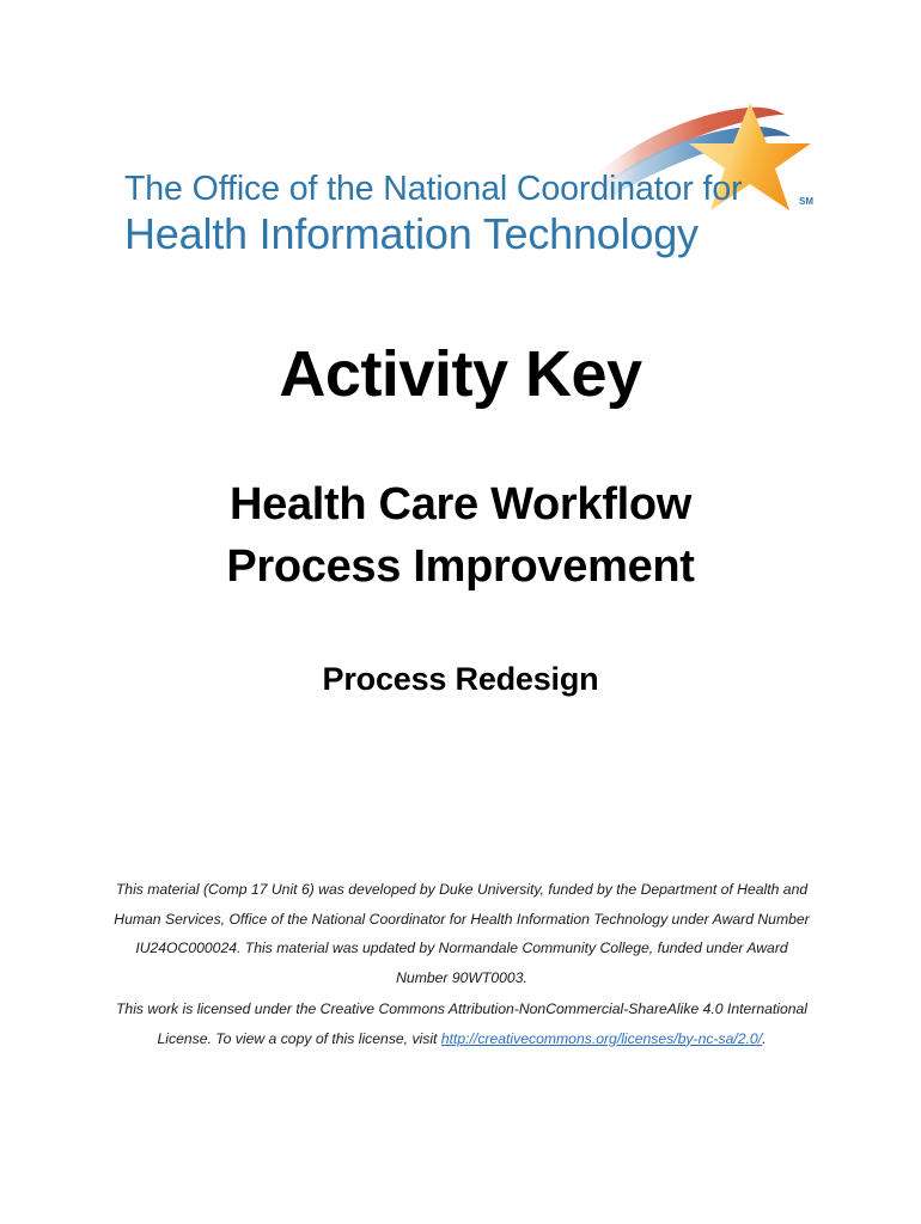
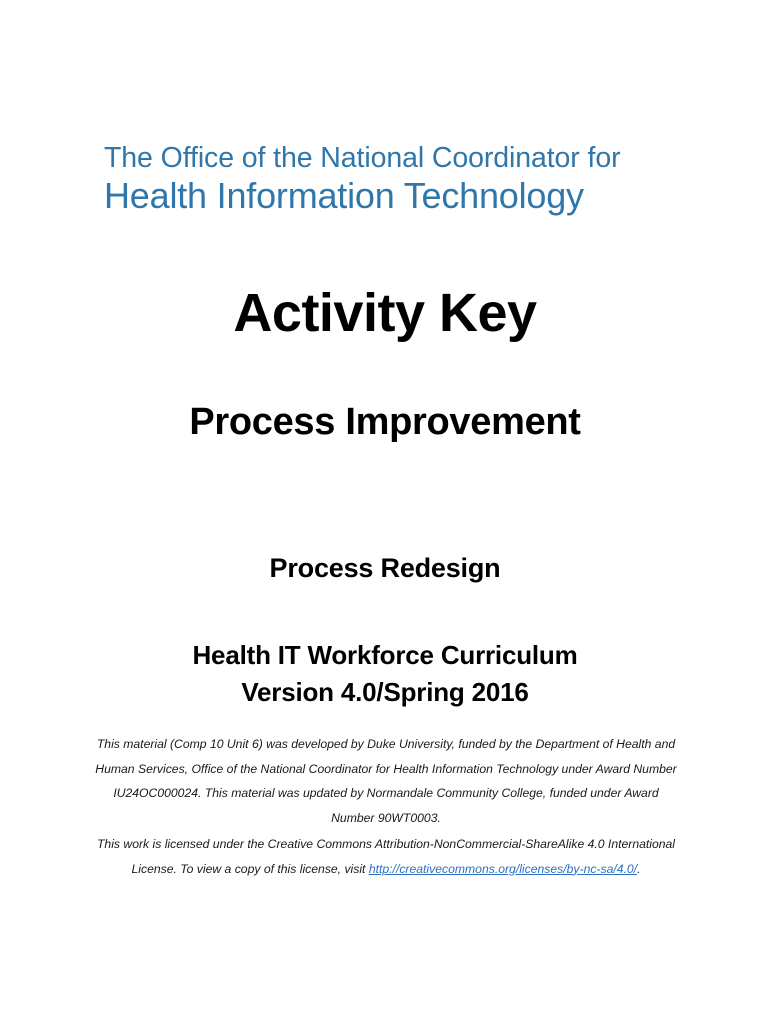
- SM
  The Office of the National Coordinator for
  Health Information Technology
  Activity Key
- Health Care Workflow
  Process Improvement
  Process Redesign
+ Health IT Workforce Curriculum
+ Version 4.0/Spring 2016
- This material (Comp 17 Unit 6) was developed by Duke University, funded by the Department of Health and Human Services, Office of the National Coordinator for Health Information Technology under Award Number IU24OC000024. This material was updated by Normandale Community College, funded under Award Number 90WT0003.
+ This material (Comp 10 Unit 6) was developed by Duke University, funded by the Department of Health and Human Services, Office of the National Coordinator for Health Information Technology under Award Number IU24OC000024. This material was updated by Normandale Community College, funded under Award Number 90WT0003.
- This work is licensed under the Creative Commons Attribution-NonCommercial-ShareAlike 4.0 International License. To view a copy of this license, visit http://creativecommons.org/licenses/by-nc-sa/2.0/.
+ This work is licensed under the Creative Commons Attribution-NonCommercial-ShareAlike 4.0 International License. To view a copy of this license, visit http://creativecommons.org/licenses/by-nc-sa/4.0/.
